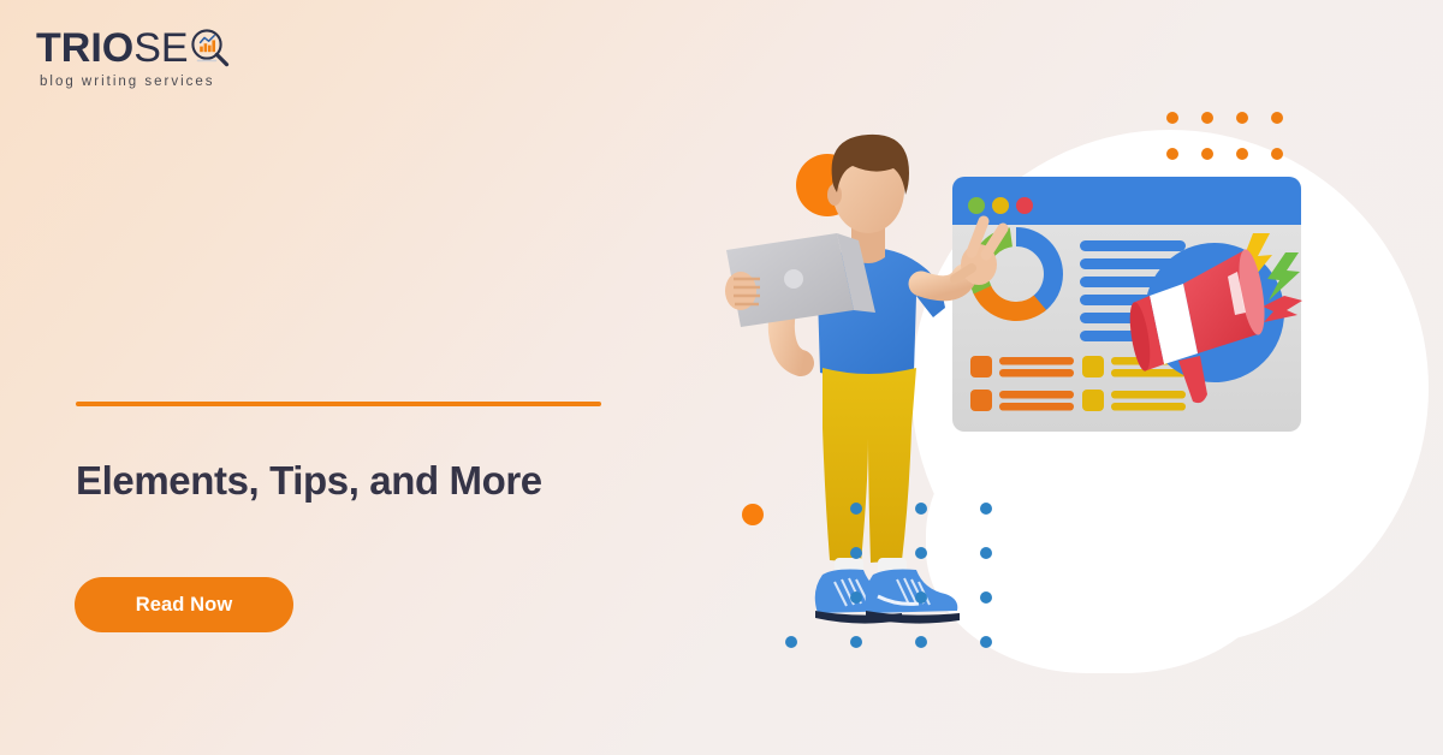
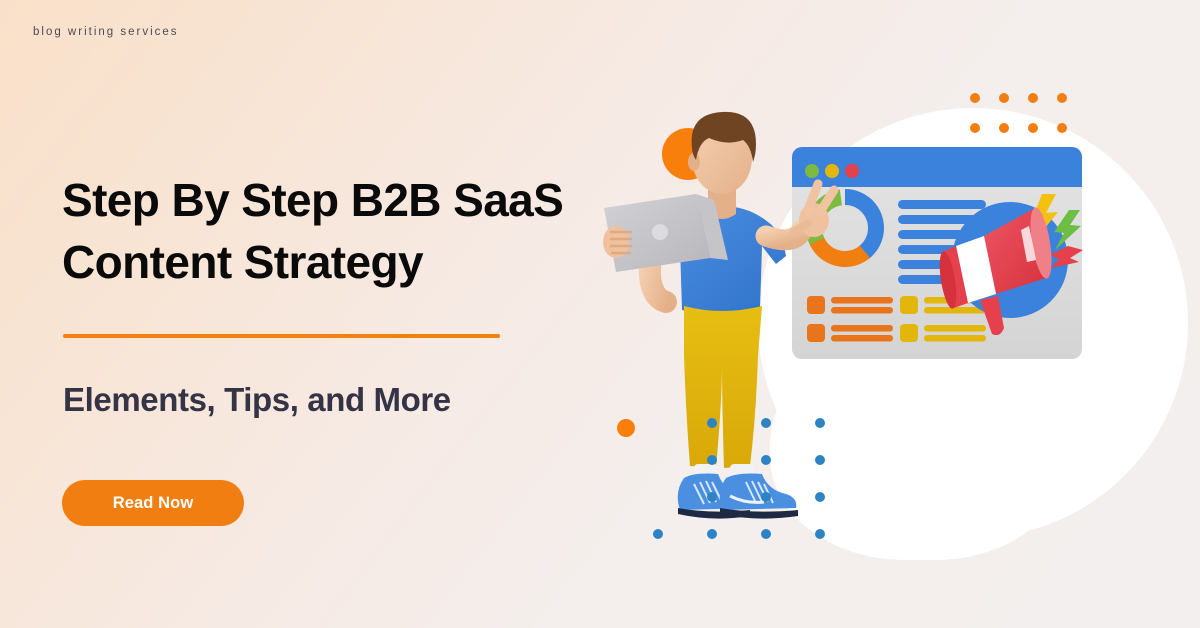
- TRIO
- SE
  blog writing services
+ Step By Step B2B SaaS Content Strategy
  Elements, Tips, and More
  Read Now
